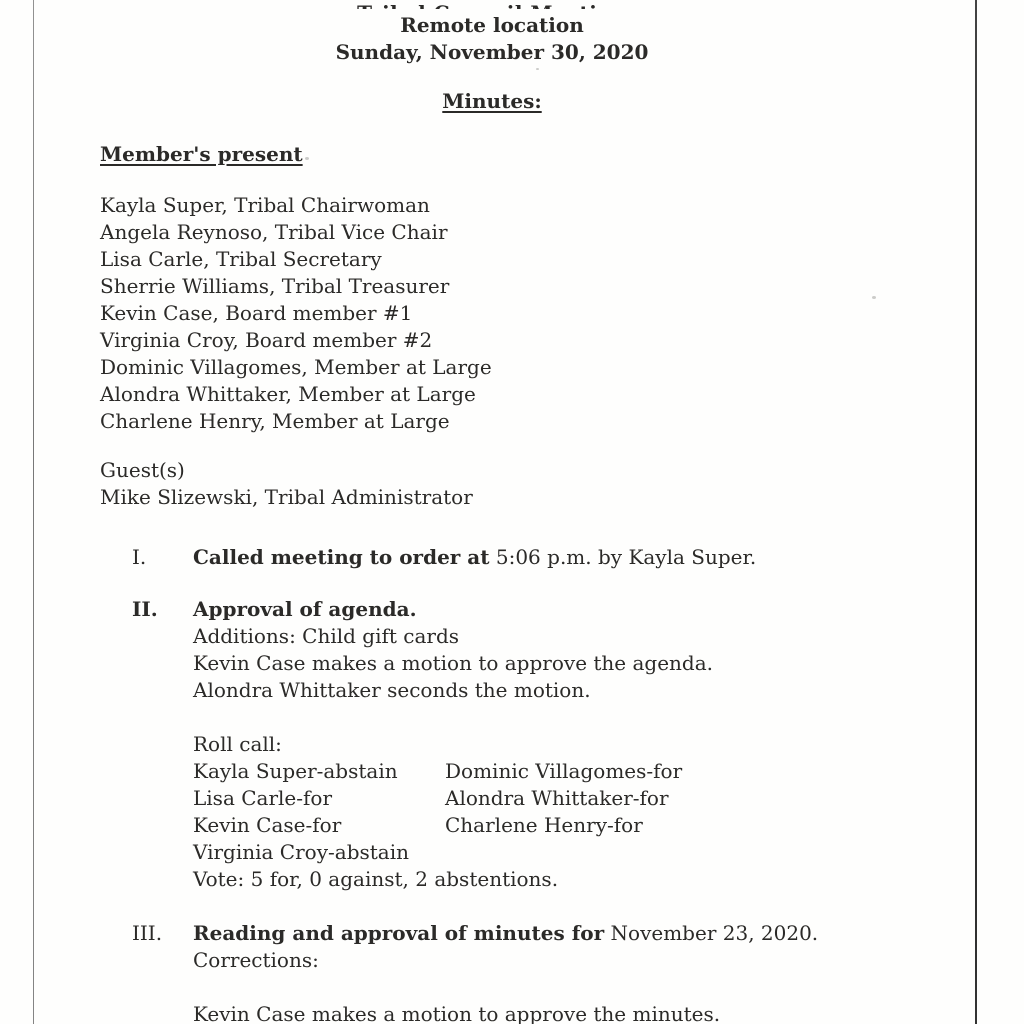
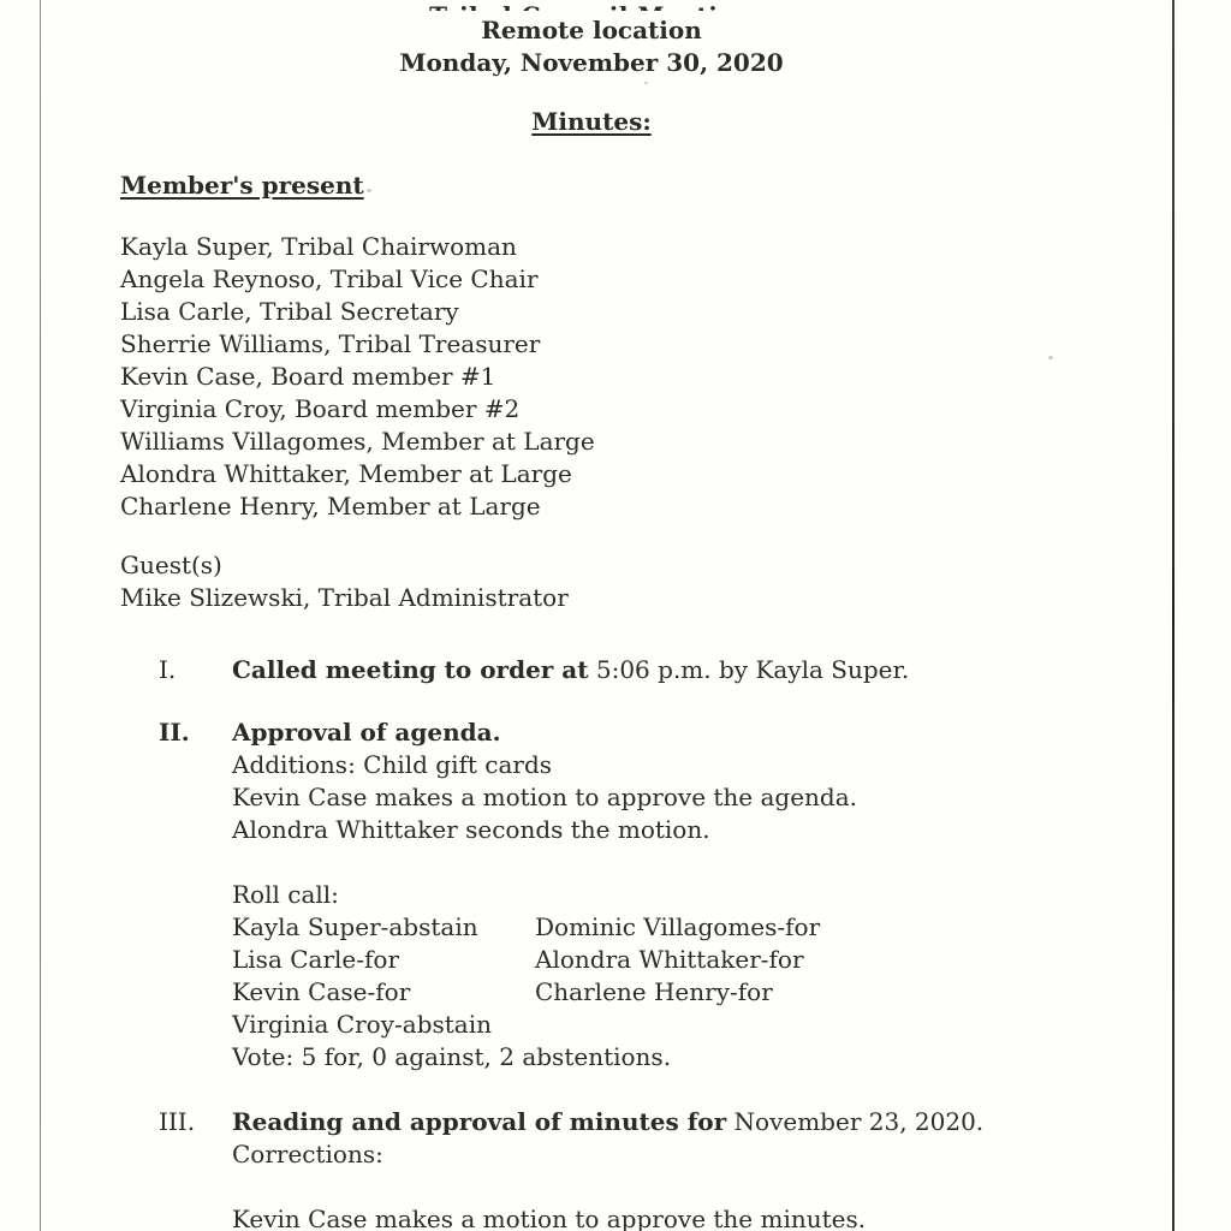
  Remote location
- Sunday, November 30, 2020
+ Monday, November 30, 2020
  Minutes:
  Member's present
  Kayla Super, Tribal Chairwoman
  Angela Reynoso, Tribal Vice Chair
  Lisa Carle, Tribal Secretary
  Sherrie Williams, Tribal Treasurer
  Kevin Case, Board member #1
  Virginia Croy, Board member #2
- Dominic Villagomes, Member at Large
+ Williams Villagomes, Member at Large
  Alondra Whittaker, Member at Large
  Charlene Henry, Member at Large
  Guest(s)
  Mike Slizewski, Tribal Administrator
  I.
  Called meeting to order at 5:06 p.m. by Kayla Super.
  II.
  Approval of agenda.
  Additions: Child gift cards
  Kevin Case makes a motion to approve the agenda.
  Alondra Whittaker seconds the motion.
  Roll call:
  Kayla Super-abstain
  Lisa Carle-for
  Kevin Case-for
  Virginia Croy-abstain
  Dominic Villagomes-for
  Alondra Whittaker-for
  Charlene Henry-for
  Vote: 5 for, 0 against, 2 abstentions.
  III.
  Reading and approval of minutes for November 23, 2020.
  Corrections:
  Kevin Case makes a motion to approve the minutes.
